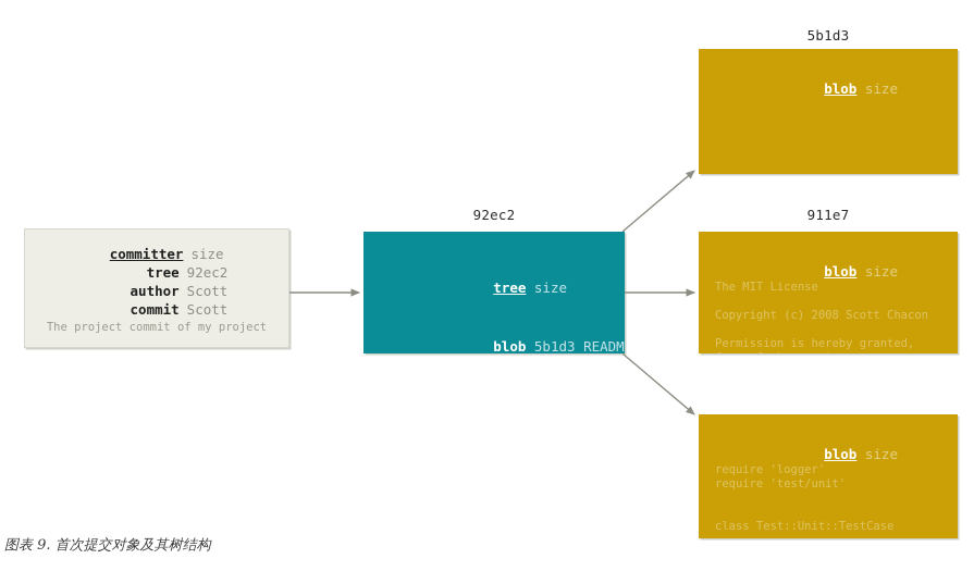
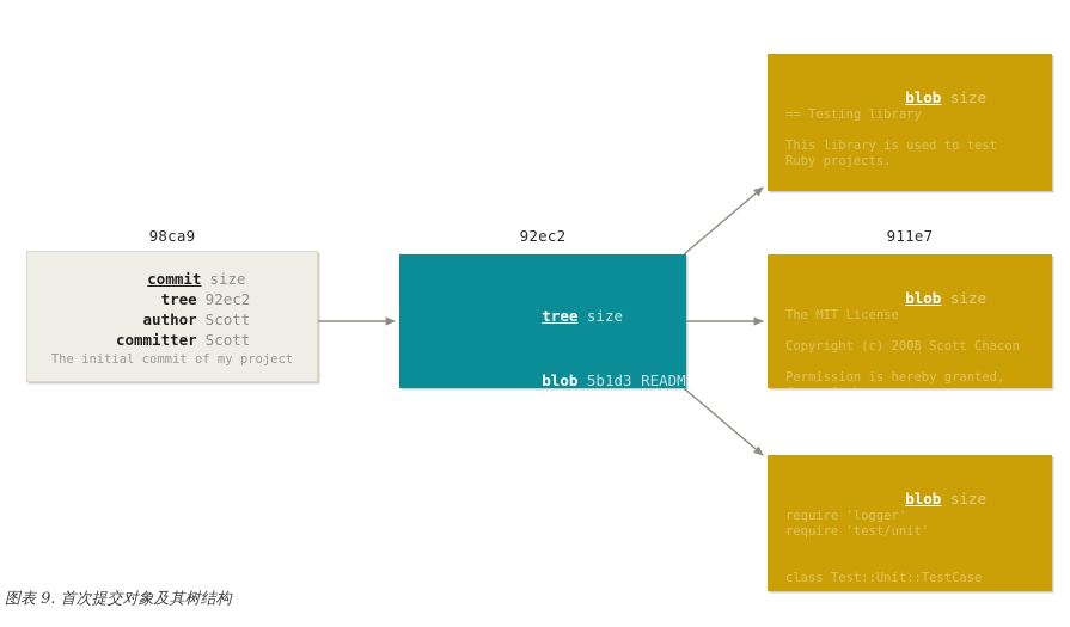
+ 98ca9
- committer
+ commit
  size
  tree
  92ec2
  author
  Scott
- commit
+ committer
  Scott
- The project commit of my project
+ The initial commit of my project
  92ec2
  tree size
  blob 5b1d3 READM
- 5b1d3
  blob size
+ == Testing library
+ This library is used to test
+ Ruby projects.
  911e7
  blob size
  The MIT License
  Copyright (c) 2008 Scott Chacon
  Permission is hereby granted,
  blob size
  require 'logger'
  require 'test/unit'
  class Test::Unit::TestCase
  图表 9. 首次提交对象及其树结构
